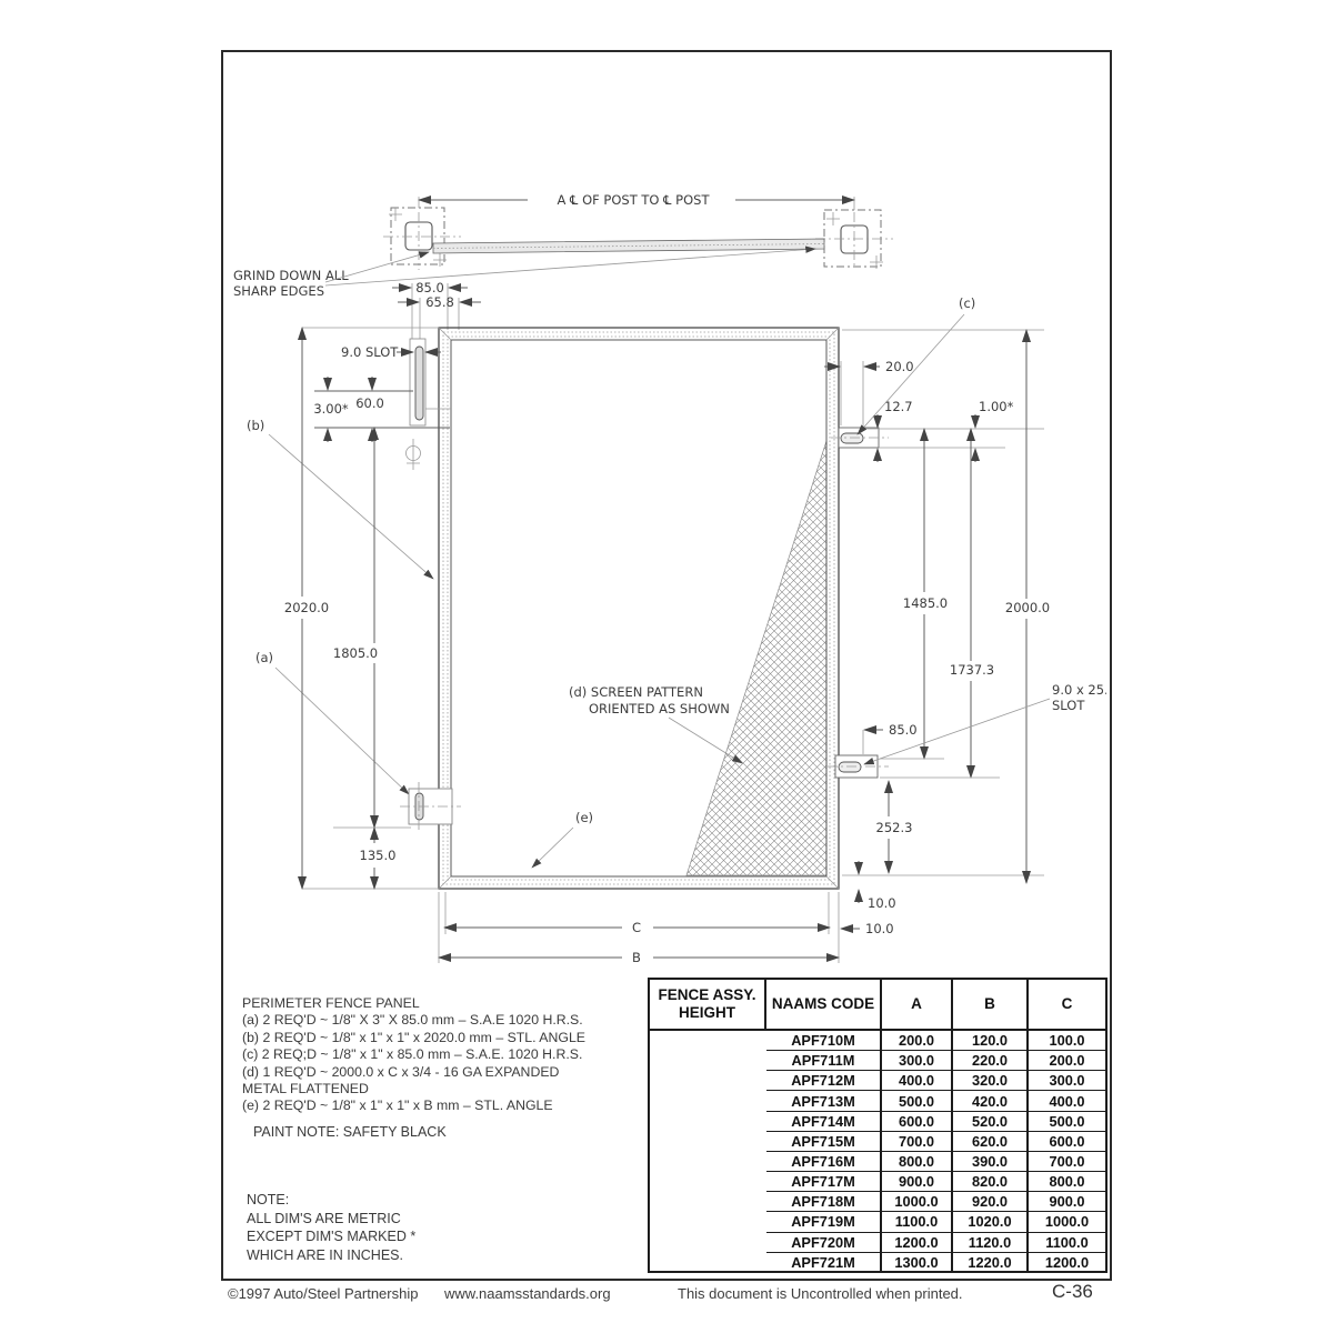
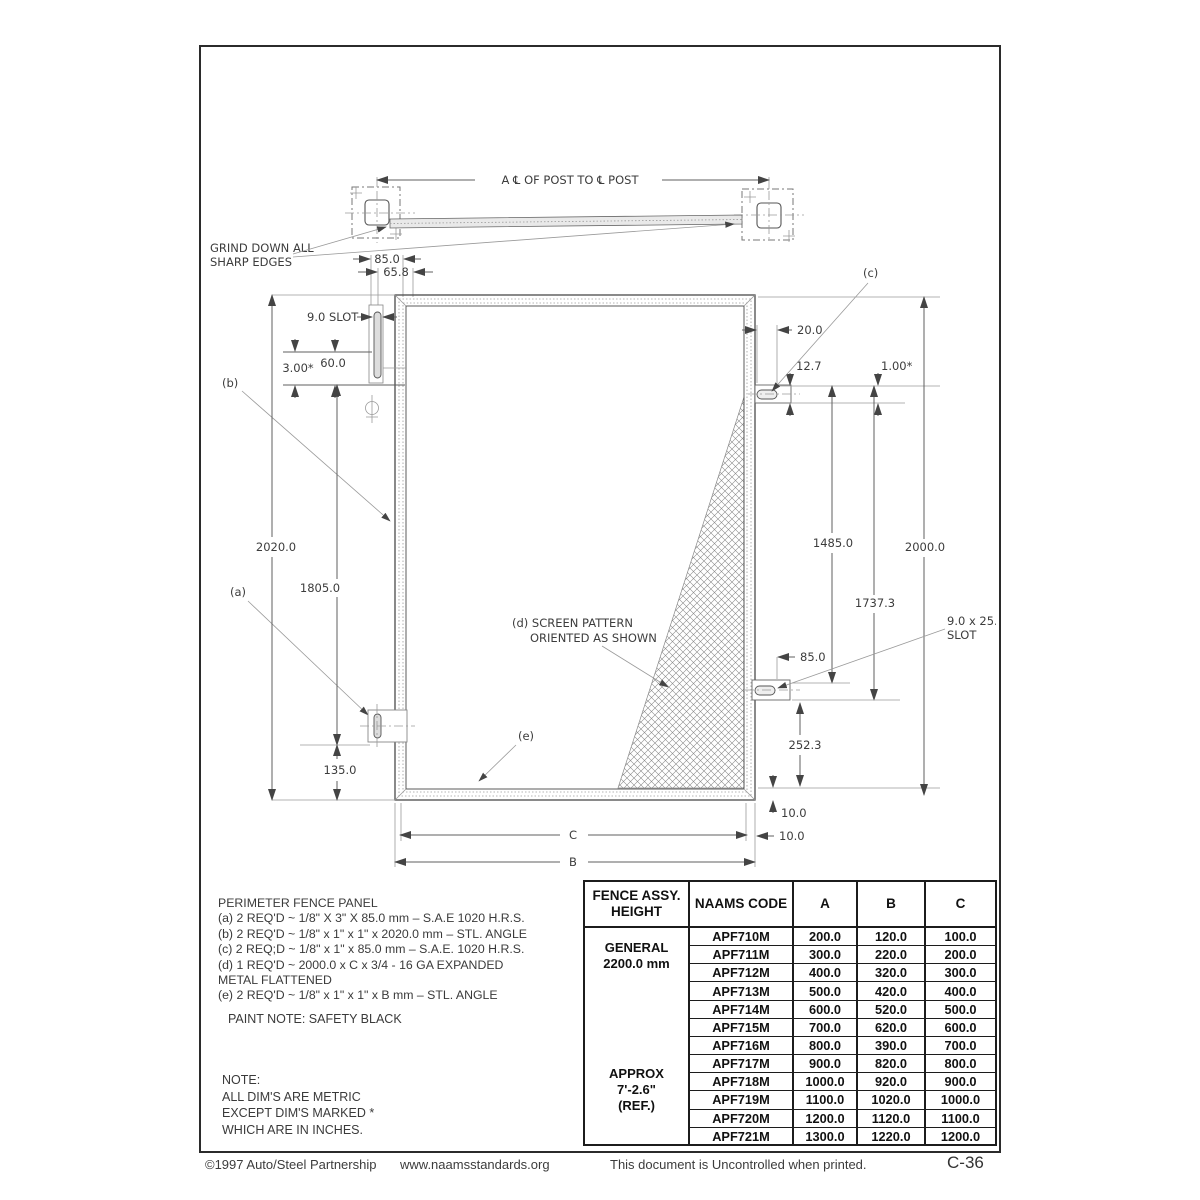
  A ℄ OF POST TO ℄ POST
  GRIND DOWN ALL
  SHARP EDGES
  85.0
  65.8
  9.0 SLOT
  3.00*
  60.0
  (b)
  (a)
  2020.0
  1805.0
  135.0
  20.0
  12.7
  1.00*
  (c)
  1485.0
  1737.3
  2000.0
  85.0
  9.0 x 25.
  SLOT
  252.3
  (d) SCREEN PATTERN
  ORIENTED AS SHOWN
  (e)
  10.0
  C
  10.0
  B
  PERIMETER FENCE PANEL
  (a) 2 REQ'D ~ 1/8" X 3" X 85.0 mm – S.A.E 1020 H.R.S.
  (b) 2 REQ'D ~ 1/8" x 1" x 1" x 2020.0 mm – STL. ANGLE
  (c) 2 REQ;D ~ 1/8" x 1" x 85.0 mm – S.A.E. 1020 H.R.S.
  (d) 1 REQ'D ~ 2000.0 x C x 3/4 - 16 GA EXPANDED
  METAL FLATTENED
  (e) 2 REQ'D ~ 1/8" x 1" x 1" x B mm – STL. ANGLE
  PAINT NOTE: SAFETY BLACK
  NOTE:
  ALL DIM'S ARE METRIC
  EXCEPT DIM'S MARKED *
  WHICH ARE IN INCHES.
  FENCE ASSY.
  HEIGHT
  NAAMS CODE
  A
  B
  C
+ GENERAL
+ 2200.0 mm
+ APPROX
+ 7'-2.6"
+ (REF.)
  APF710M
  200.0
  120.0
  100.0
  APF711M
  300.0
  220.0
  200.0
  APF712M
  400.0
  320.0
  300.0
  APF713M
  500.0
  420.0
  400.0
  APF714M
  600.0
  520.0
  500.0
  APF715M
  700.0
  620.0
  600.0
  APF716M
  800.0
  390.0
  700.0
  APF717M
  900.0
  820.0
  800.0
  APF718M
  1000.0
  920.0
  900.0
  APF719M
  1100.0
  1020.0
  1000.0
  APF720M
  1200.0
  1120.0
  1100.0
  APF721M
  1300.0
  1220.0
  1200.0
  ©1997 Auto/Steel Partnership
  www.naamsstandards.org
  This document is Uncontrolled when printed.
  C-36
